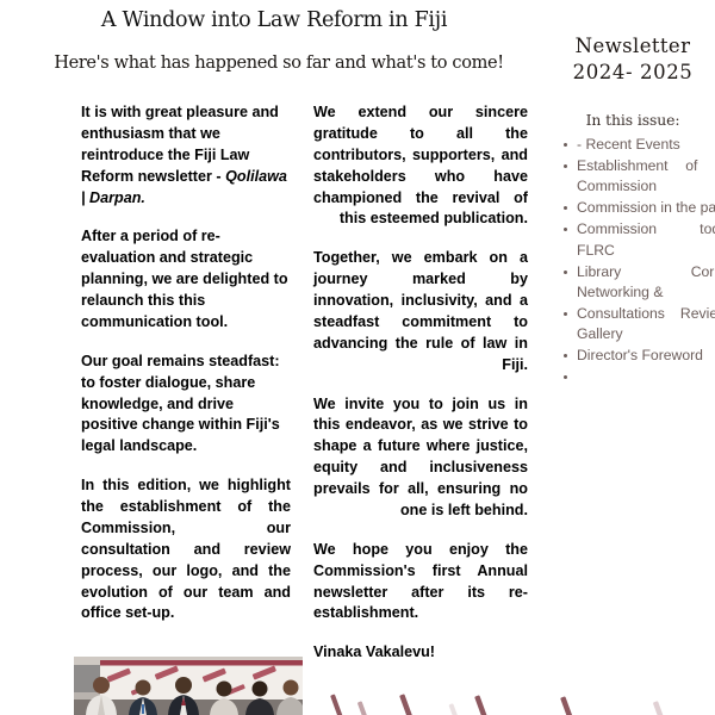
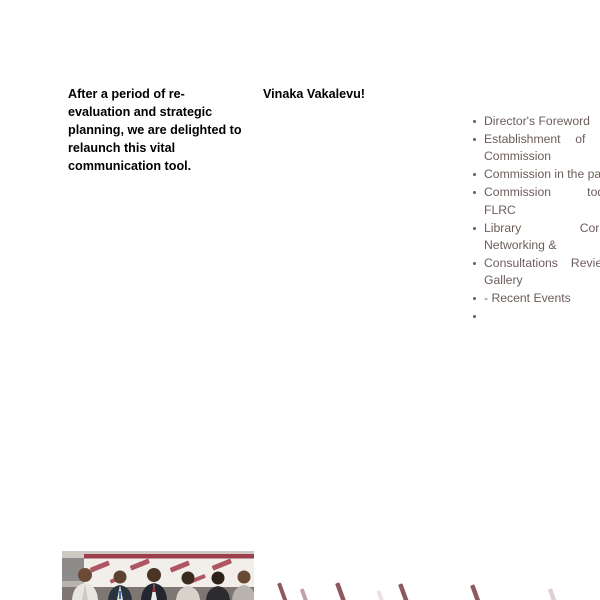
- A Window into Law Reform in Fiji
- Here's what has happened so far and what's to come!
- It is with great pleasure and enthusiasm that we reintroduce the Fiji Law Reform newsletter - Qolilawa | Darpan.
- After a period of re-evaluation and strategic planning, we are delighted to relaunch this this communication tool.
+ After a period of re-evaluation and strategic planning, we are delighted to relaunch this vital communication tool.
- Our goal remains steadfast: to foster dialogue, share knowledge, and drive positive change within Fiji's legal landscape.
- In this edition, we highlight the establishment of the Commission, our consultation and review process, our logo, and the evolution of our team and office set-up.
- We extend our sincere gratitude to all the contributors, supporters, and stakeholders who have championed the revival of this esteemed publication.
- Together, we embark on a journey marked by innovation, inclusivity, and a steadfast commitment to advancing the rule of law in Fiji.
- We invite you to join us in this endeavor, as we strive to shape a future where justice, equity and inclusiveness prevails for all, ensuring no one is left behind.
- We hope you enjoy the Commission's first Annual newsletter after its re-establishment.
  Vinaka Vakalevu!
- Newsletter
- 2024- 2025
- In this issue:
- - Recent Events
+ Director's Foreword
  Establishment of Commission
  Commission in the pa
  Commission to FLRC
  Library Cor Networking &
  Consultations Revie Gallery
- Director's Foreword
+ - Recent Events
